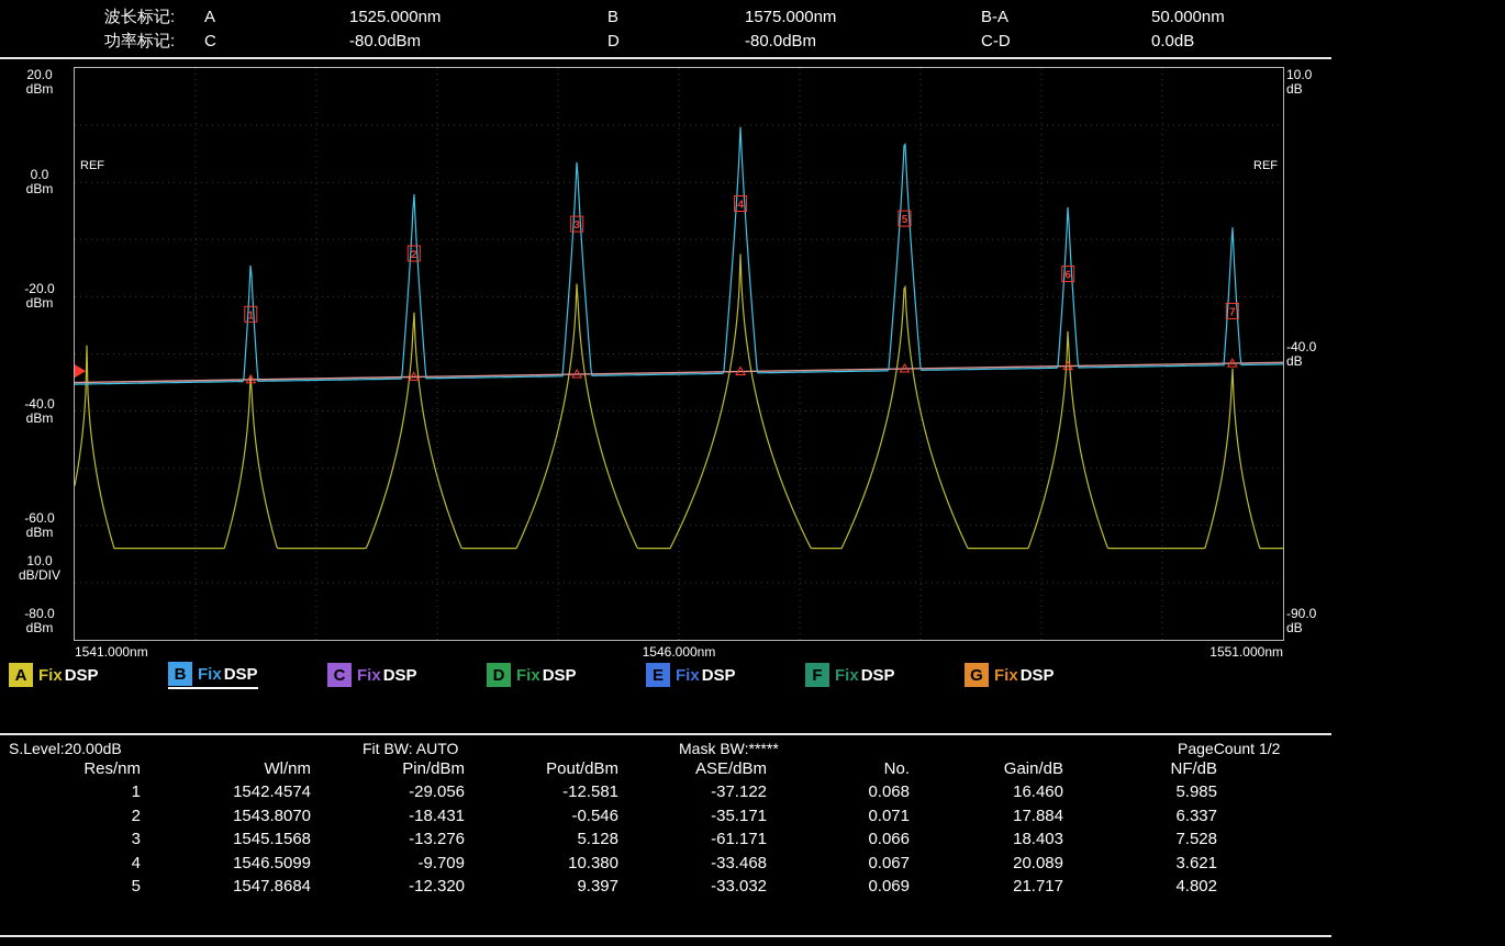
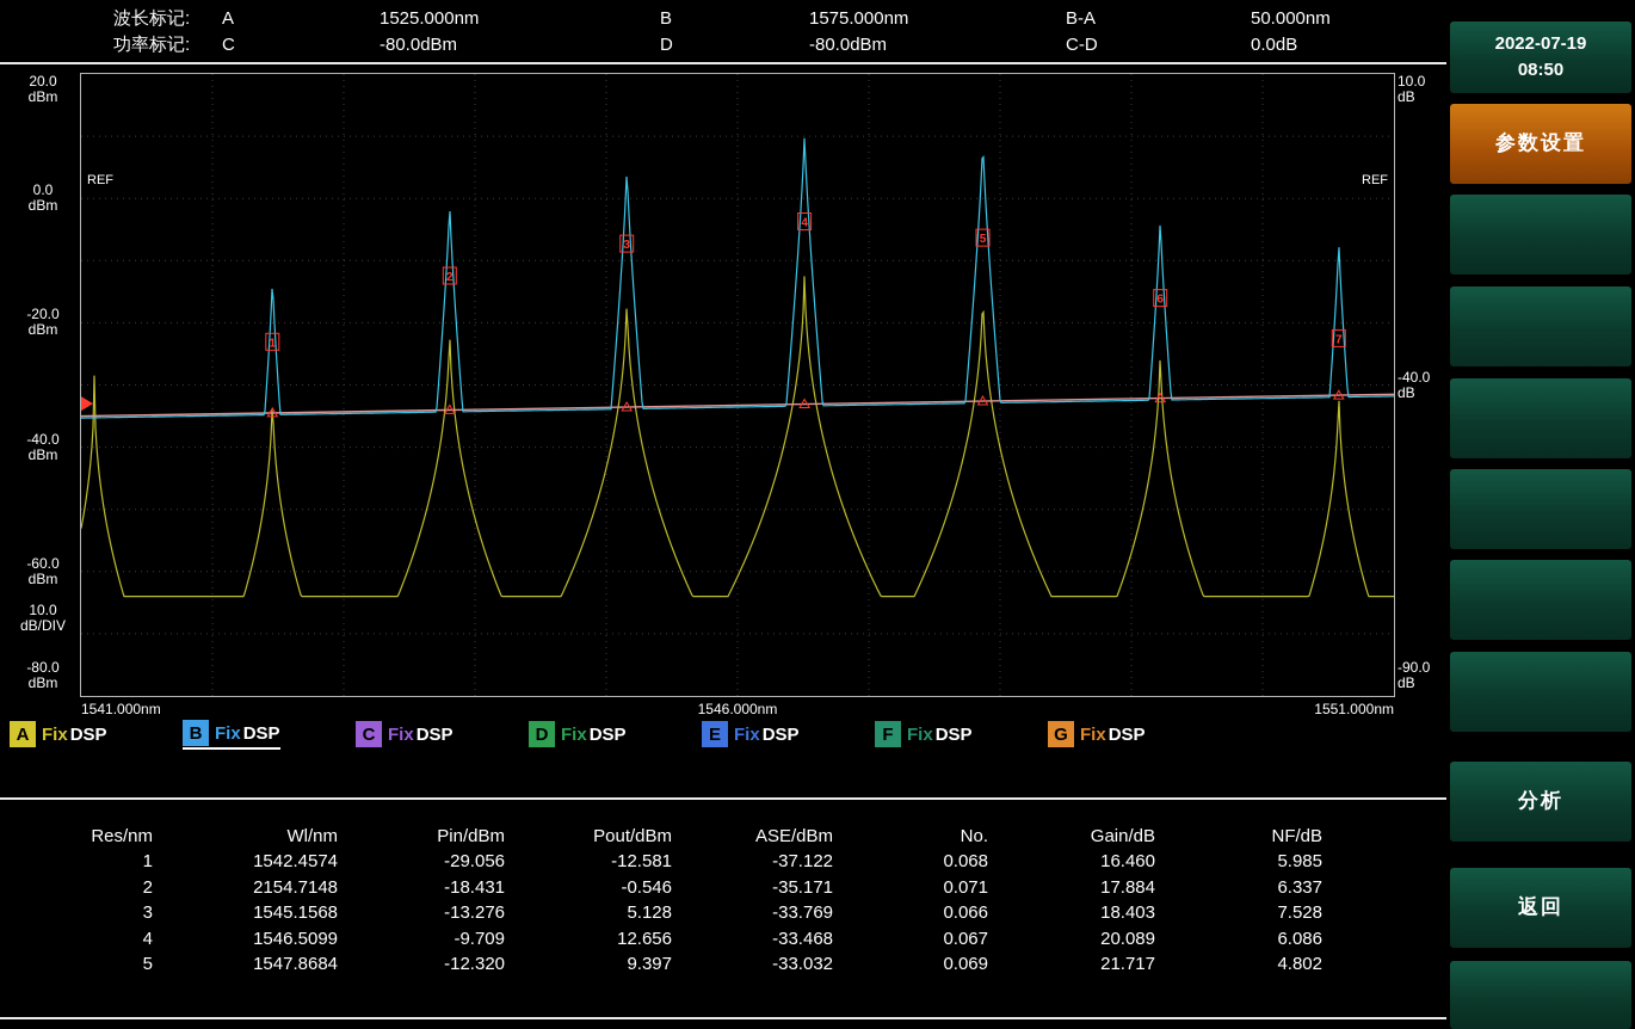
  波长标记:
  A
  1525.000nm
  B
  1575.000nm
  B-A
  50.000nm
  功率标记:
  C
  -80.0dBm
  D
  -80.0dBm
  C-D
  0.0dB
  20.0
  dBm
  0.0
  dBm
  -20.0
  dBm
  -40.0
  dBm
  -60.0
  dBm
  10.0
  dB/DIV
  -80.0
  dBm
  10.0
  dB
  -40.0
  dB
  -90.0
  dB
  1541.000nm
  1546.000nm
  1551.000nm
  1
  2
  3
  4
  5
  6
  7
  REF
  REF
  A
  Fix
  DSP
  B
  Fix
  DSP
  C
  Fix
  DSP
  D
  Fix
  DSP
  E
  Fix
  DSP
  F
  Fix
  DSP
  G
  Fix
  DSP
- S.Level:20.00dB
- Fit BW: AUTO
- Mask BW:*****
- PageCount 1/2
  Res/nm
  Wl/nm
  Pin/dBm
  Pout/dBm
  ASE/dBm
  No.
  Gain/dB
  NF/dB
  1
  1542.4574
  -29.056
  -12.581
  -37.122
  0.068
  16.460
  5.985
  2
- 1543.8070
+ 2154.7148
  -18.431
  -0.546
  -35.171
  0.071
  17.884
  6.337
  3
  1545.1568
  -13.276
  5.128
- -61.171
+ -33.769
  0.066
  18.403
  7.528
  4
  1546.5099
  -9.709
- 10.380
+ 12.656
  -33.468
  0.067
  20.089
- 3.621
+ 6.086
  5
  1547.8684
  -12.320
  9.397
  -33.032
  0.069
  21.717
  4.802
+ 2022-07-19
+ 08:50
+ 参数设置
+ 分析
+ 返回
